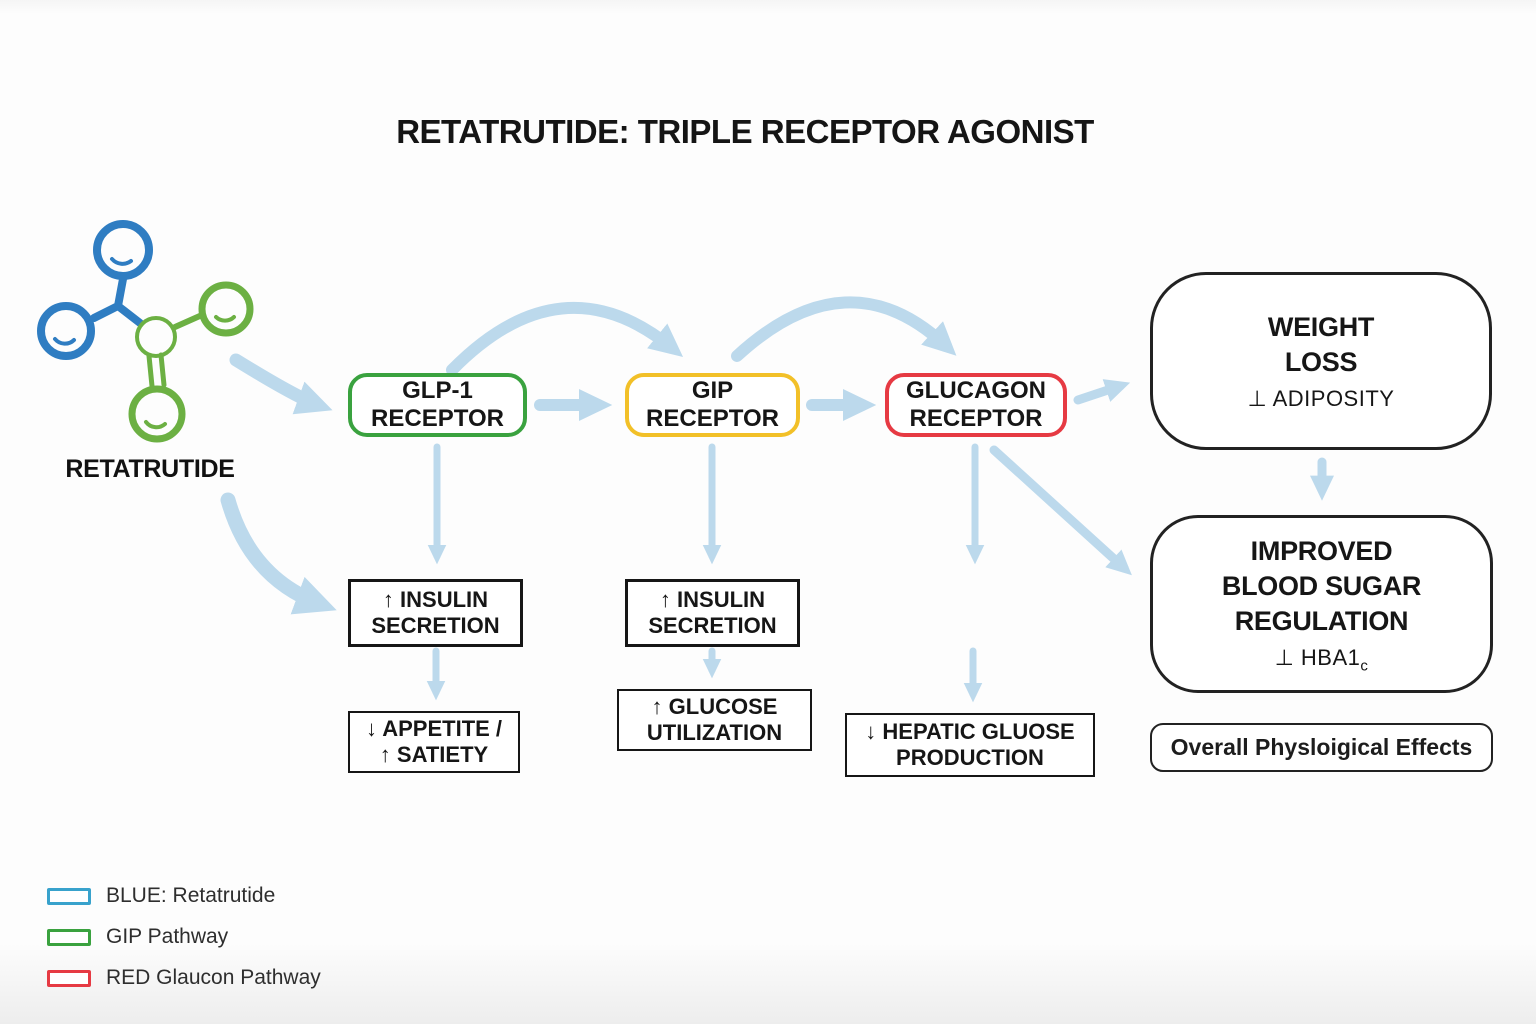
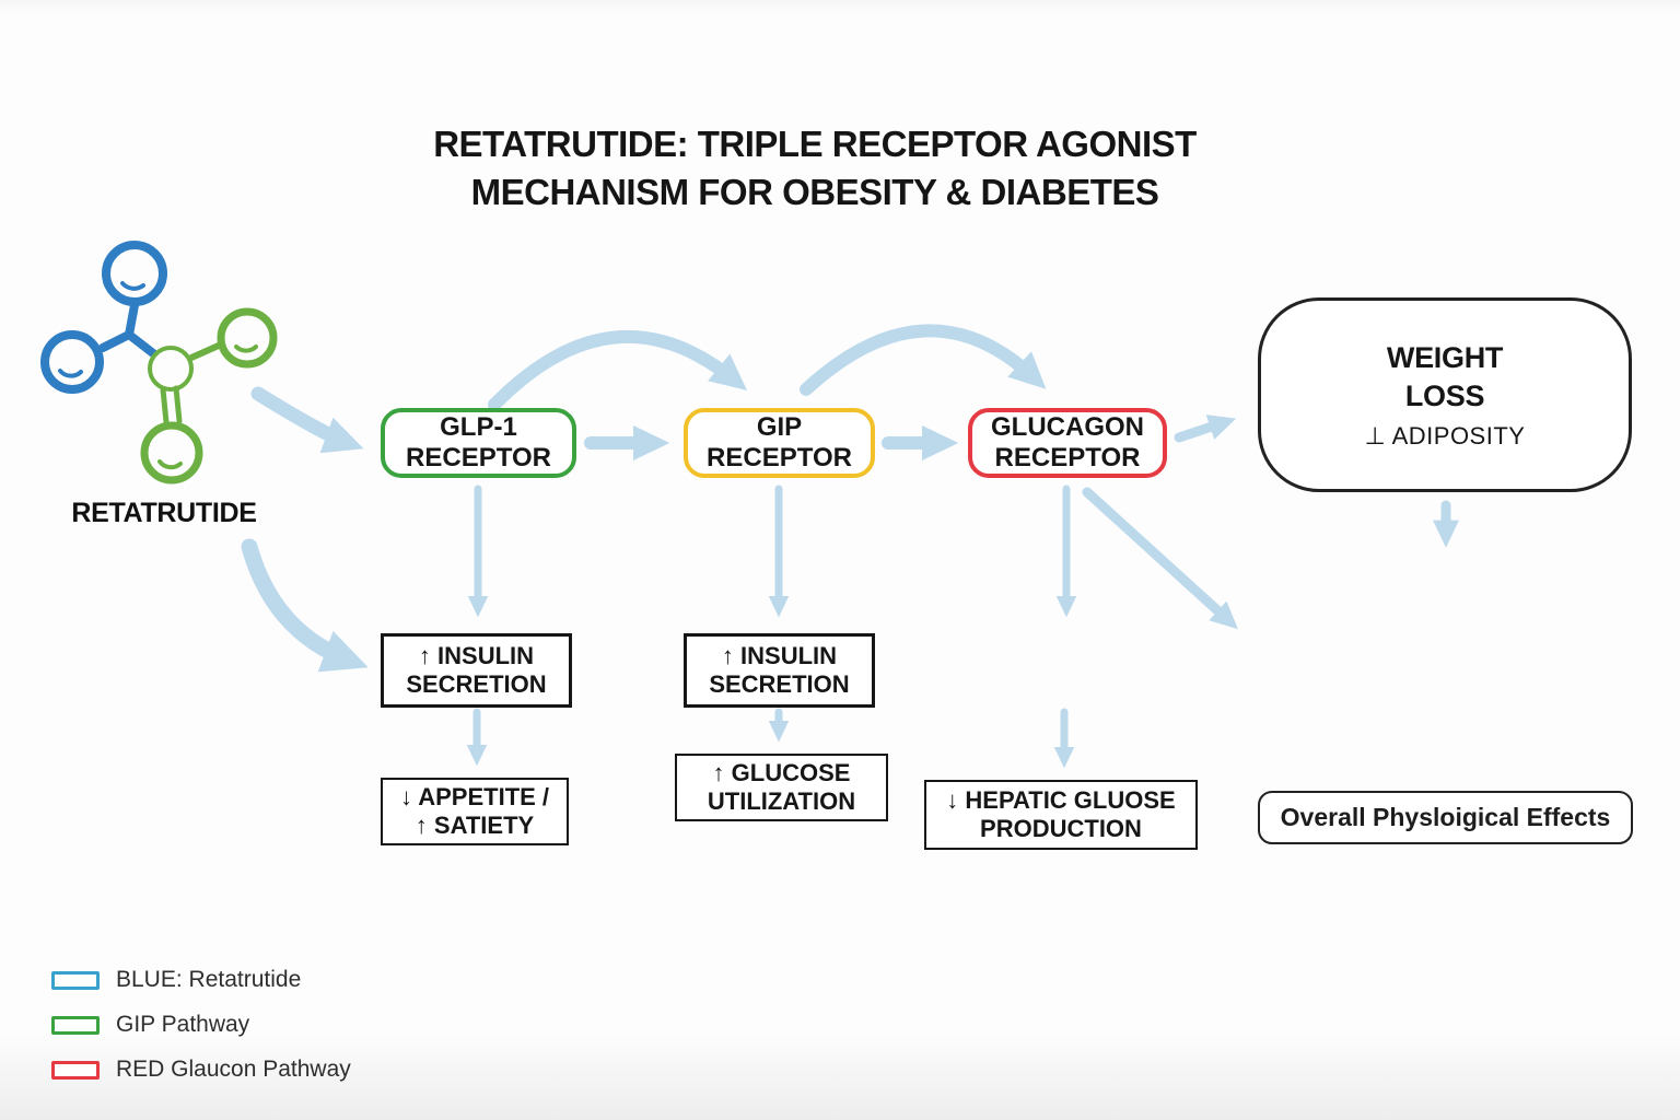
  RETATRUTIDE: TRIPLE RECEPTOR AGONIST
+ MECHANISM FOR OBESITY & DIABETES
  RETATRUTIDE
  GLP-1
  RECEPTOR
  GIP
  RECEPTOR
  GLUCAGON
  RECEPTOR
  ↑ INSULIN
  SECRETION
  ↑ INSULIN
  SECRETION
  ↓ APPETITE /
  ↑ SATIETY
  ↑ GLUCOSE
  UTILIZATION
  ↓ HEPATIC GLUOSE
  PRODUCTION
  WEIGHT
  LOSS
  ⊥ ADIPOSITY
- IMPROVED
- BLOOD SUGAR
- REGULATION
- ⊥ HBA1c
  Overall Physloigical Effects
  BLUE: Retatrutide
  GIP Pathway
  RED Glaucon Pathway
